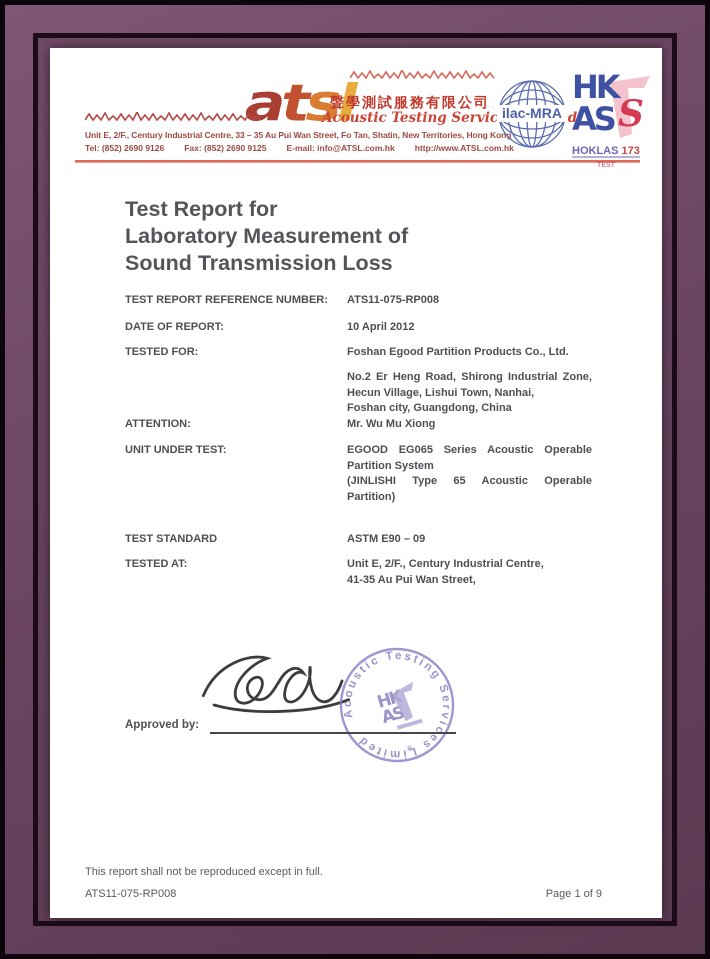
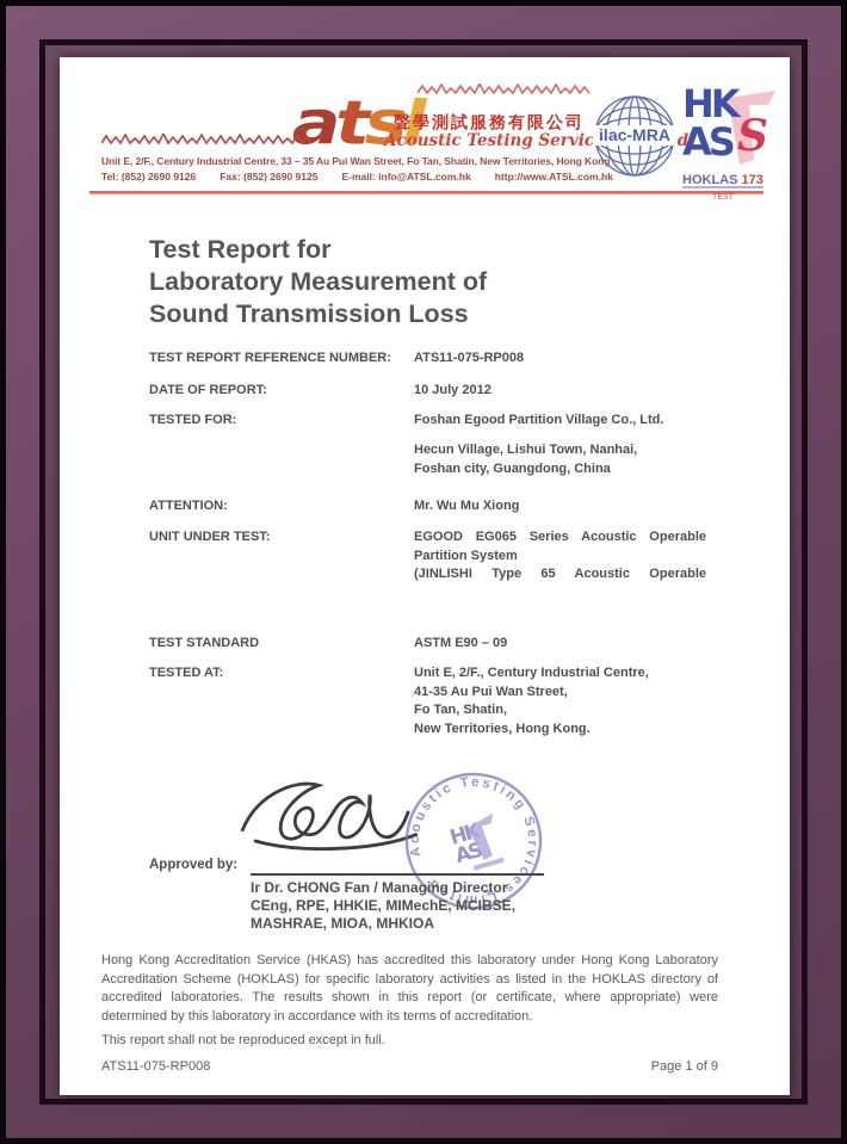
  atsl
  聲學測試服務有限公司
  Acoustic Testing Servic
  Unit E, 2/F., Century Industrial Centre, 33 – 35 Au Pui Wan Street, Fo Tan, Shatin, New Territories, Hong Kong
  Tel: (852) 2690 9126
  Fax: (852) 2690 9125
  E-mail: info@ATSL.com.hk
  http://www.ATSL.com.hk
  ilac-MRA
  HK
  AS
  S
  HOKLAS 173
  Test Report for
  Laboratory Measurement of
  Sound Transmission Loss
  TEST REPORT REFERENCE NUMBER:
  ATS11-075-RP008
  DATE OF REPORT:
- 10 April 2012
+ 10 July 2012
  TESTED FOR:
- Foshan Egood Partition Products Co., Ltd.
+ Foshan Egood Partition Village Co., Ltd.
- No.2 Er Heng Road, Shirong Industrial Zone,
  Hecun Village, Lishui Town, Nanhai,
  Foshan city, Guangdong, China
  ATTENTION:
  Mr. Wu Mu Xiong
  UNIT UNDER TEST:
  EGOOD EG065 Series Acoustic Operable
  Partition System
  (JINLISHI Type 65 Acoustic Operable
- Partition)
  TEST STANDARD
  ASTM E90 – 09
  TESTED AT:
  Unit E, 2/F., Century Industrial Centre,
  41-35 Au Pui Wan Street,
+ Fo Tan, Shatin,
+ New Territories, Hong Kong.
  Approved by:
+ Ir Dr. CHONG Fan / Managing Director
+ CEng, RPE, HHKIE, MIMechE, MCIBSE,
+ MASHRAE, MIOA, MHKIOA
+ Hong Kong Accreditation Service (HKAS) has accredited this laboratory under Hong Kong Laboratory Accreditation Scheme (HOKLAS) for specific laboratory activities as listed in the HOKLAS directory of accredited laboratories. The results shown in this report (or certificate, where appropriate) were determined by this laboratory in accordance with its terms of accreditation.
  This report shall not be reproduced except in full.
  ATS11-075-RP008
  Page 1 of 9
